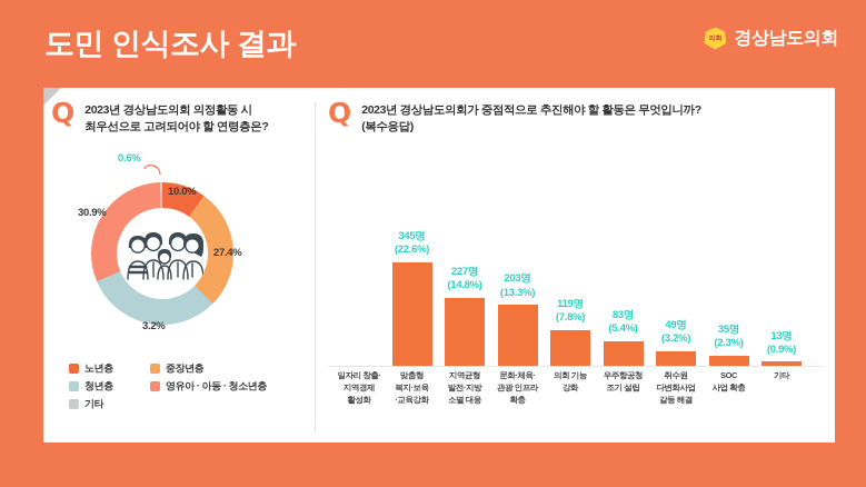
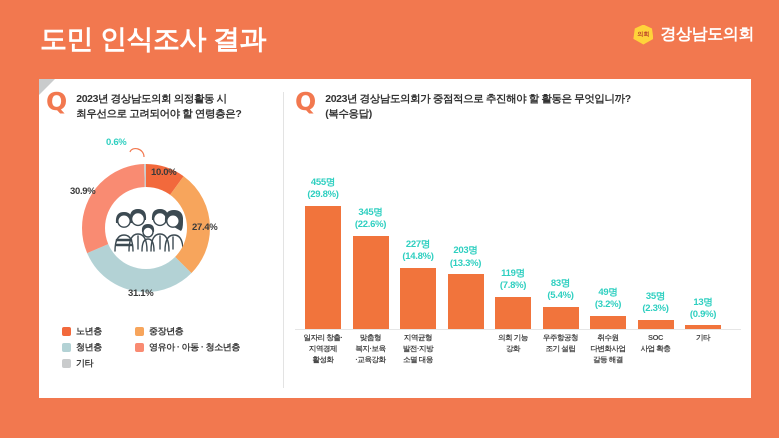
  도민 인식조사 결과
  경상남도의회
  Q
  2023년 경상남도의회 의정활동 시
  최우선으로 고려되어야 할 연령층은?
  10.0%
  27.4%
- 3.2%
+ 31.1%
  30.9%
  0.6%
  노년층
  중장년층
  청년층
  영유아 · 아동 · 청소년층
  기타
  Q
  2023년 경상남도의회가 중점적으로 추진해야 할 활동은 무엇입니까?
  (복수응답)
+ 455명
+ (29.8%)
  일자리 창출·
  지역경제
  활성화
  345명
  (22.6%)
  맞춤형
  복지·보육
  ·교육강화
  227명
  (14.8%)
  지역균형
  발전·지방
  소멸 대응
  203명
  (13.3%)
- 문화·체육·
- 관광 인프라
- 확충
  119명
  (7.8%)
  의회 기능
  강화
  83명
  (5.4%)
  우주항공청
  조기 설립
  49명
  (3.2%)
  취수원
  다변화사업
  갈등 해결
  35명
  (2.3%)
  SOC
  사업 확충
  13명
  (0.9%)
  기타
